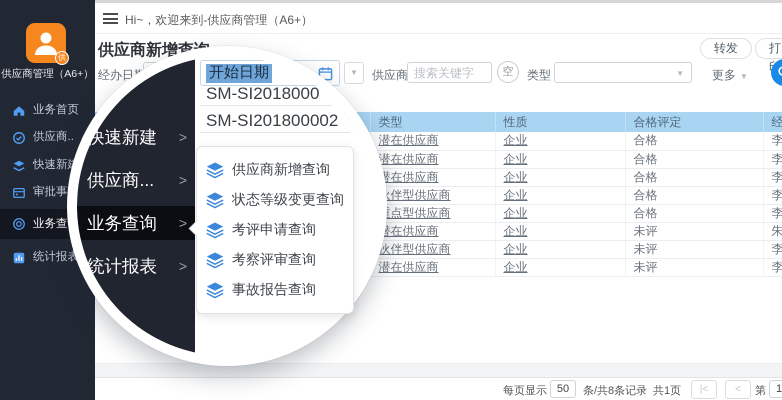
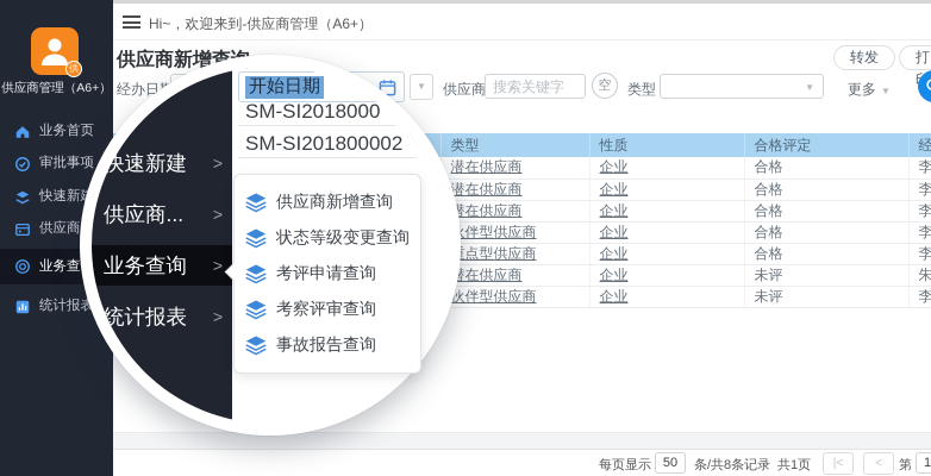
  供
  供应商管理（A6
  业务首页
- 供应商..
+ 审批事项
  快速新建
- 审批事项
+ 供应商..
  业务查询
  统计报表
  Hi~，欢迎来到-供应商管理（A6+）
  供应商新增查询
  (8条)
  转发
  供应商
  搜索关键字
  空
  类型
  ▼
  更多 ▼
  	类型	性质	合格评定	经
  	潜在供应商	企业	合格	李
  	潜在供应商	企业	合格	李
  	潜在供应商	企业	合格	李
  	伙伴型供应商	企业	合格	李
  	重点型供应商	企业	合格	李
  	潜在供应商	企业	未评	朱
  	伙伴型供应商	企业	未评	李
- 	潜在供应商	企业	未评	李
  每页显示
  50
  条/共8条记录
  共1页
  |<
  <
  第
  1
  事项
  快速新建
  >
  供应商...
  >
  业务查询
  >
  统计报表
  >
  开始日期
  SM-SI2018000
  ▼
  SM-SI201800002
  供应商新增查询
  状态等级变更查询
  考评申请查询
  考察评审查询
  事故报告查询
